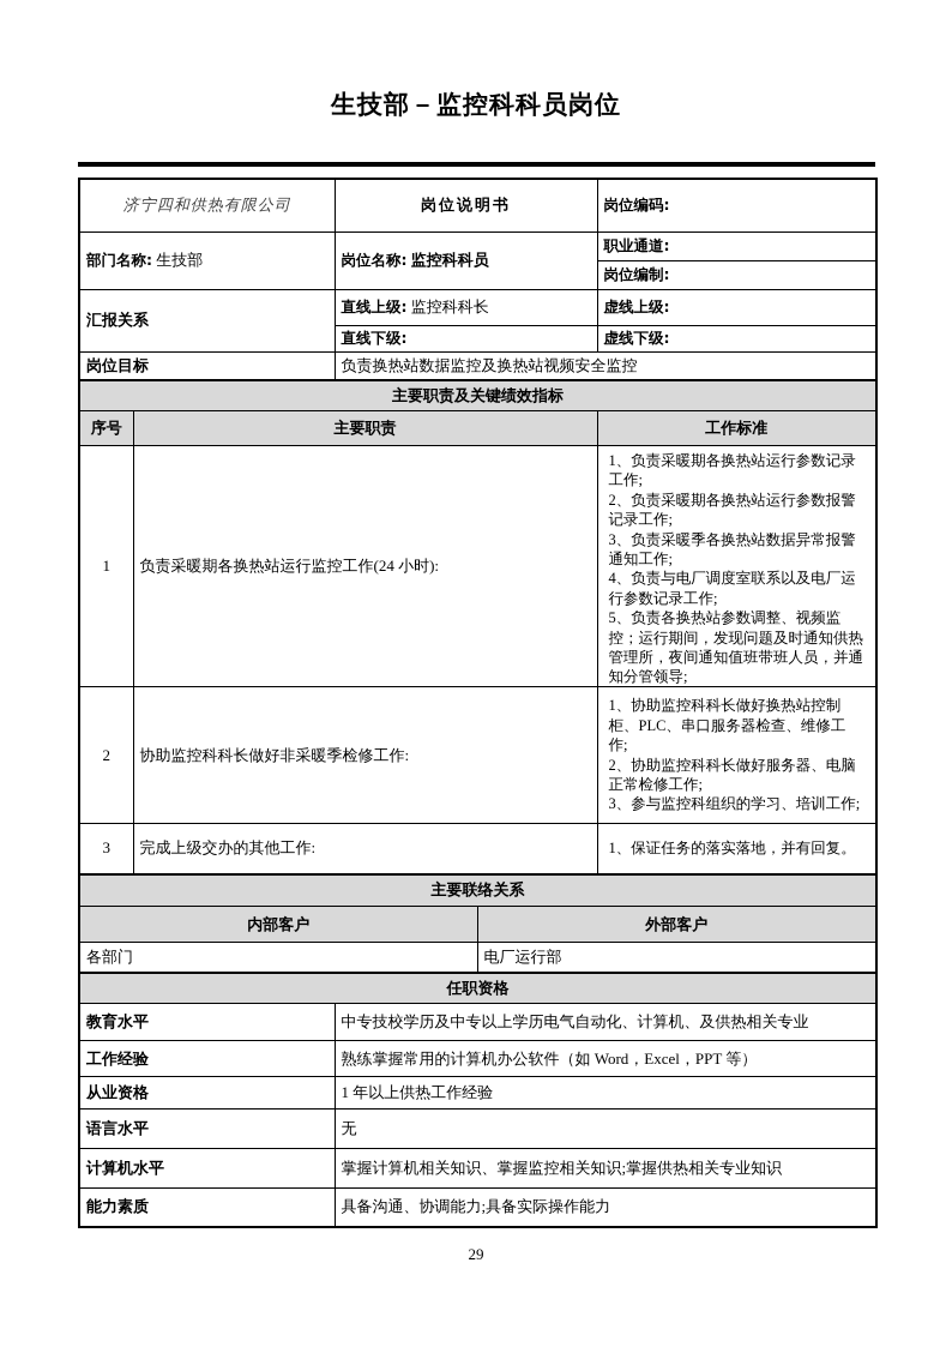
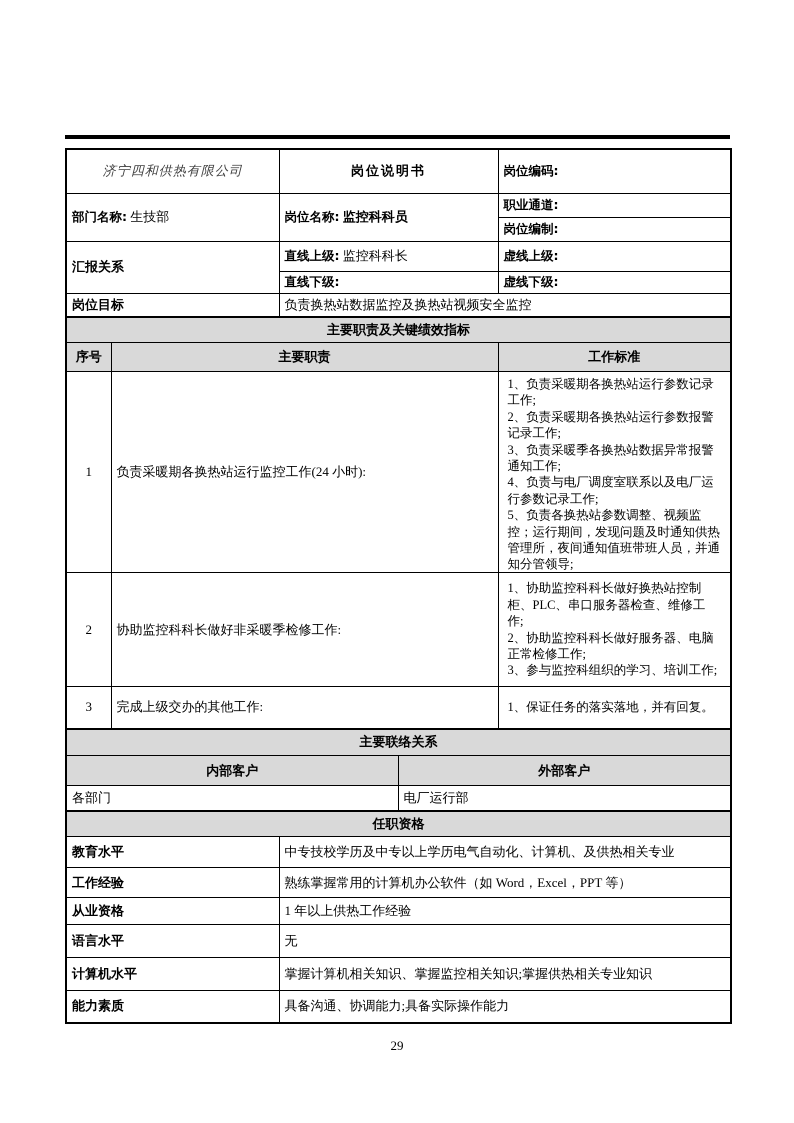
- 生技部－监控科科员岗位
  济宁四和供热有限公司	岗位说明书	岗位编码:
  部门名称: 生技部	岗位名称: 监控科科员	职业通道:
  岗位编制:
  汇报关系	直线上级: 监控科科长	虚线上级:
  直线下级:	虚线下级:
  岗位目标	负责换热站数据监控及换热站视频安全监控
  主要职责及关键绩效指标
  序号	主要职责	工作标准
  1	负责采暖期各换热站运行监控工作(24 小时):	1、负责采暖期各换热站运行参数记录工作; 2、负责采暖期各换热站运行参数报警记录工作; 3、负责采暖季各换热站数据异常报警通知工作; 4、负责与电厂调度室联系以及电厂运行参数记录工作; 5、负责各换热站参数调整、视频监控；运行期间，发现问题及时通知供热管理所，夜间通知值班带班人员，并通知分管领导;
  2	协助监控科科长做好非采暖季检修工作:	1、协助监控科科长做好换热站控制柜、PLC、串口服务器检查、维修工作; 2、协助监控科科长做好服务器、电脑正常检修工作; 3、参与监控科组织的学习、培训工作;
  3	完成上级交办的其他工作:	1、保证任务的落实落地，并有回复。
  主要联络关系
  内部客户	外部客户
  各部门	电厂运行部
  任职资格
  教育水平	中专技校学历及中专以上学历电气自动化、计算机、及供热相关专业
  工作经验	熟练掌握常用的计算机办公软件（如 Word，Excel，PPT 等）
  从业资格	1 年以上供热工作经验
  语言水平	无
  计算机水平	掌握计算机相关知识、掌握监控相关知识;掌握供热相关专业知识
  能力素质	具备沟通、协调能力;具备实际操作能力
  29
